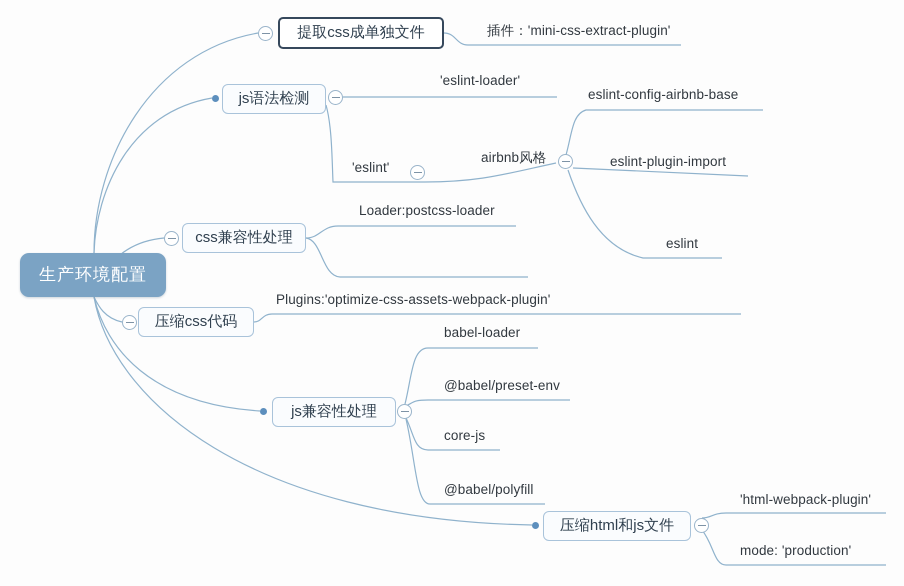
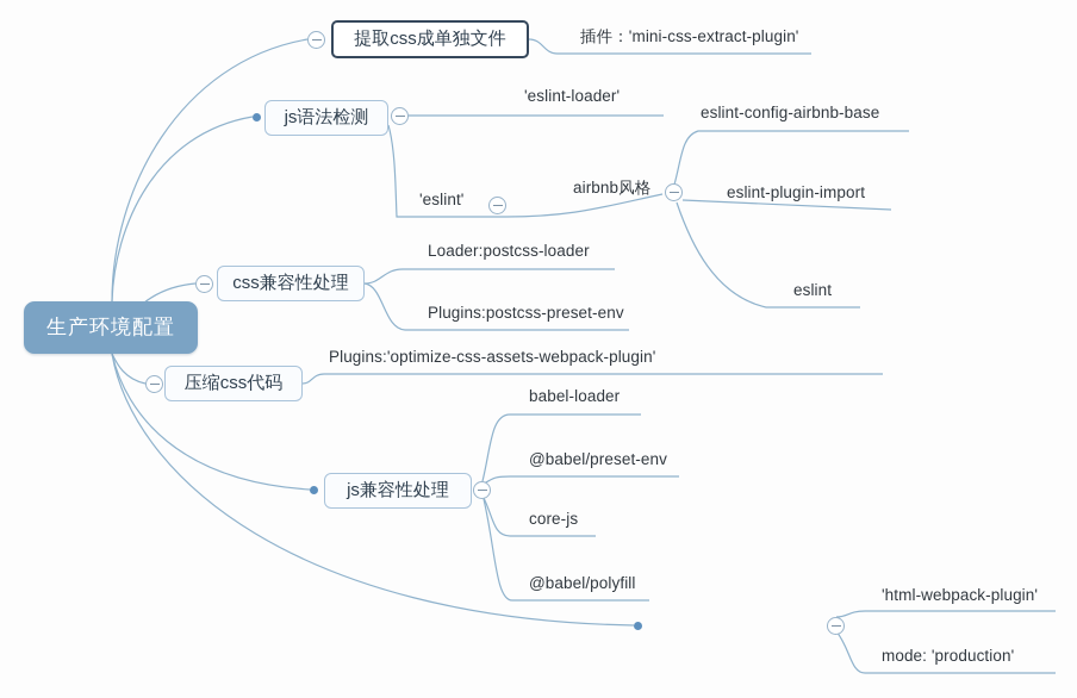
  生产环境配置
  提取css成单独文件
  插件：'mini-css-extract-plugin'
  js语法检测
  'eslint-loader'
  'eslint'
  airbnb风格
  eslint-config-airbnb-base
  eslint-plugin-import
  eslint
  css兼容性处理
  Loader:postcss-loader
+ Plugins:postcss-preset-env
  压缩css代码
  Plugins:'optimize-css-assets-webpack-plugin'
  js兼容性处理
  babel-loader
  @babel/preset-env
  core-js
  @babel/polyfill
- 压缩html和js文件
  'html-webpack-plugin'
  mode: 'production'
